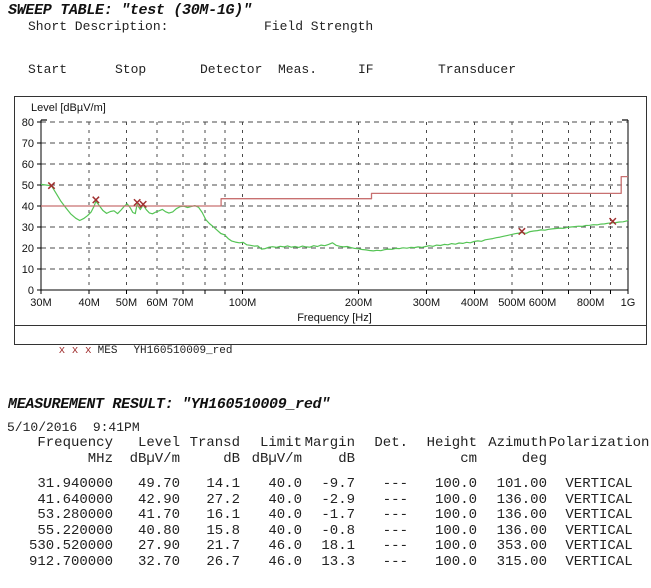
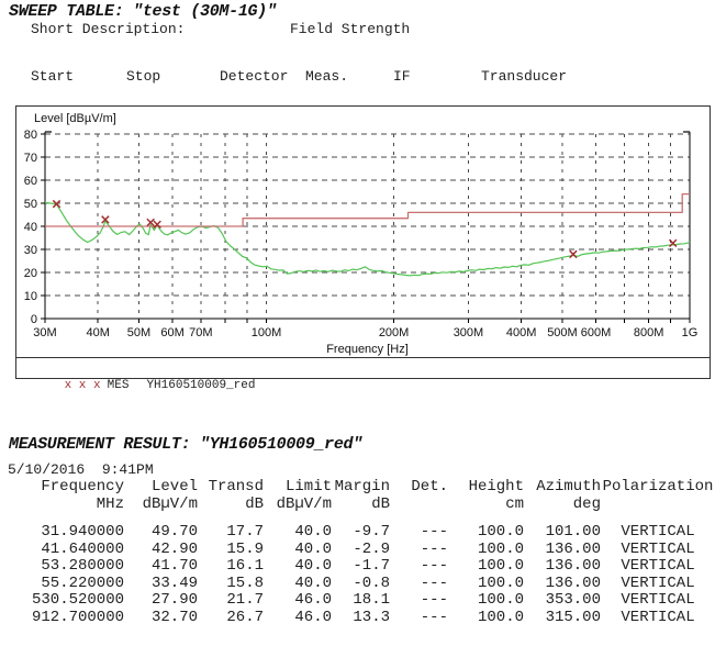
  SWEEP TABLE: "test (30M-1G)"
  Short Description:
  Field Strength
  Start
  Stop
  Detector
  Meas.
  IF
  Transducer
  Level [dBµV/m]
  30M
  40M
  50M
  60M
  70M
  100M
  200M
  300M
  400M
  500M
  600M
  800M
  1G
  0
  10
  20
  30
  40
  50
  60
  70
  80
  Frequency [Hz]
  x x x MES YH160510009_red
  MEASUREMENT RESULT: "YH160510009_red"
  5/10/2016 9:41PM
  Frequency
  Level
  Transd
  Limit
  Margin
  Det.
  Height
  Azimuth
  Polarization
  MHz
  dBµV/m
  dB
  dBµV/m
  dB
  cm
  deg
  31.940000
  49.70
- 14.1
+ 17.7
  40.0
  -9.7
  ---
  100.0
  101.00
  VERTICAL
  41.640000
  42.90
- 27.2
+ 15.9
  40.0
  -2.9
  ---
  100.0
  136.00
  VERTICAL
  53.280000
  41.70
  16.1
  40.0
  -1.7
  ---
  100.0
  136.00
  VERTICAL
  55.220000
- 40.80
+ 33.49
  15.8
  40.0
  -0.8
  ---
  100.0
  136.00
  VERTICAL
  530.520000
  27.90
  21.7
  46.0
  18.1
  ---
  100.0
  353.00
  VERTICAL
  912.700000
  32.70
  26.7
  46.0
  13.3
  ---
  100.0
  315.00
  VERTICAL
